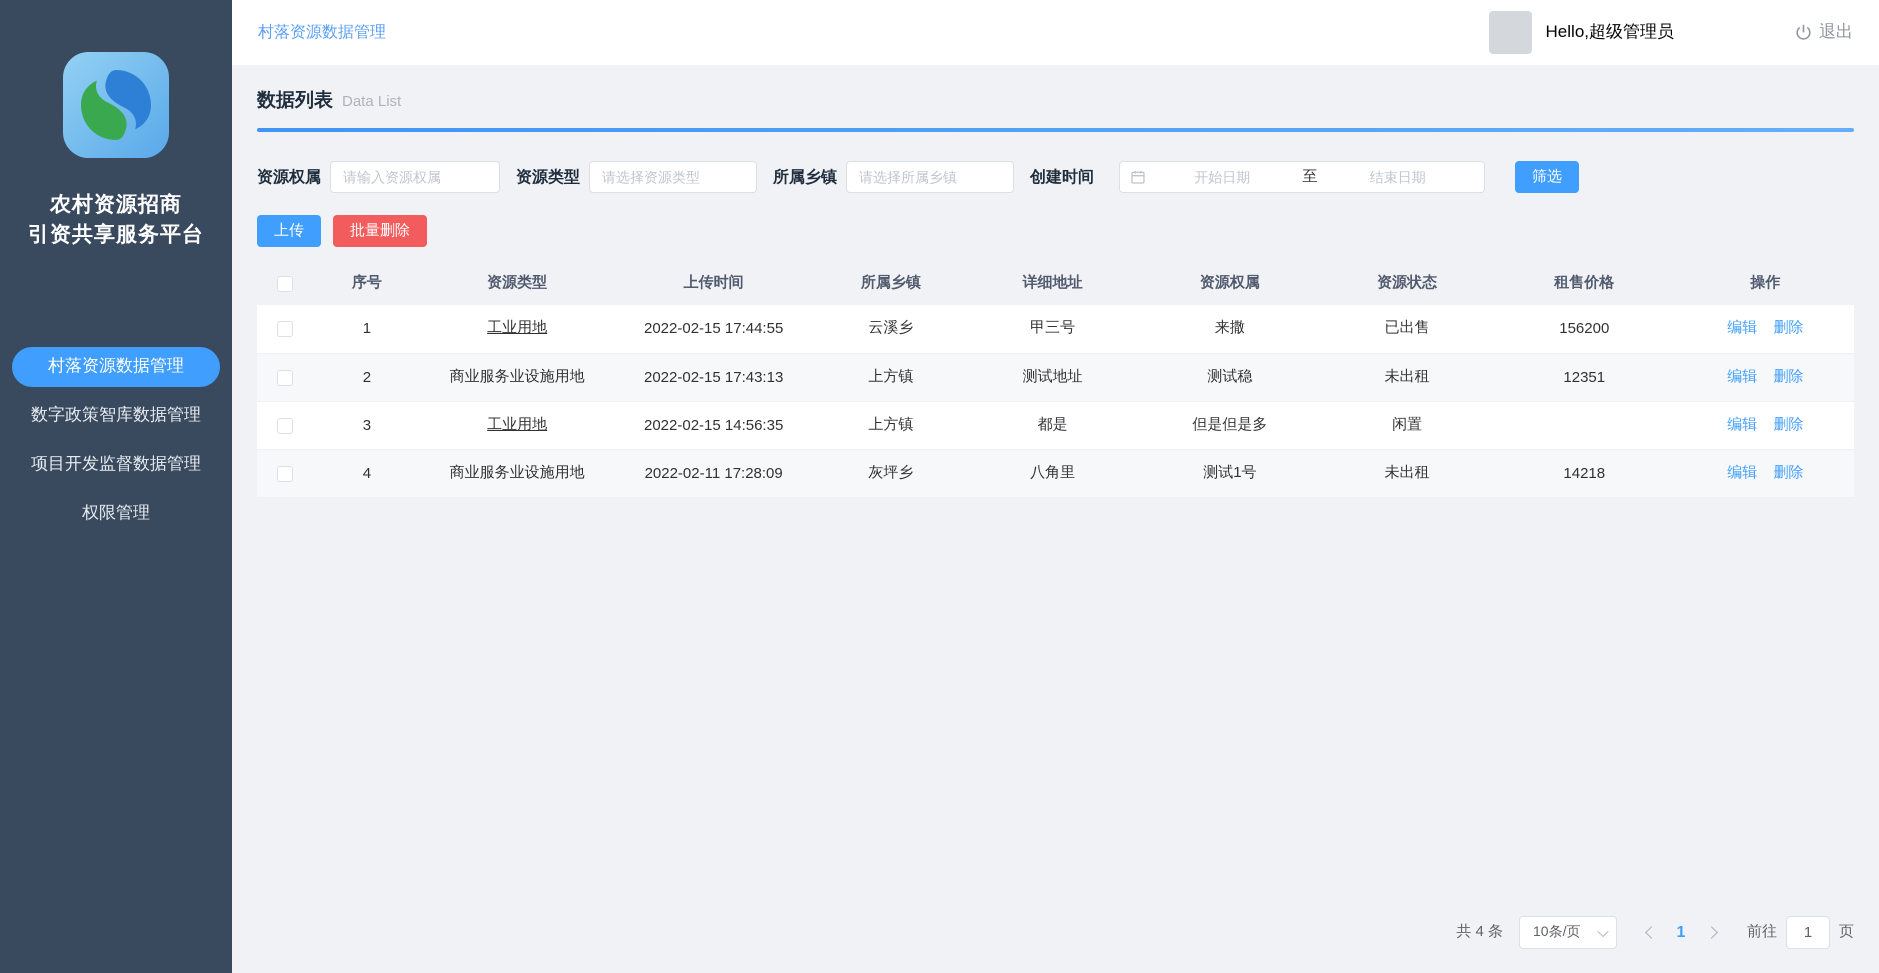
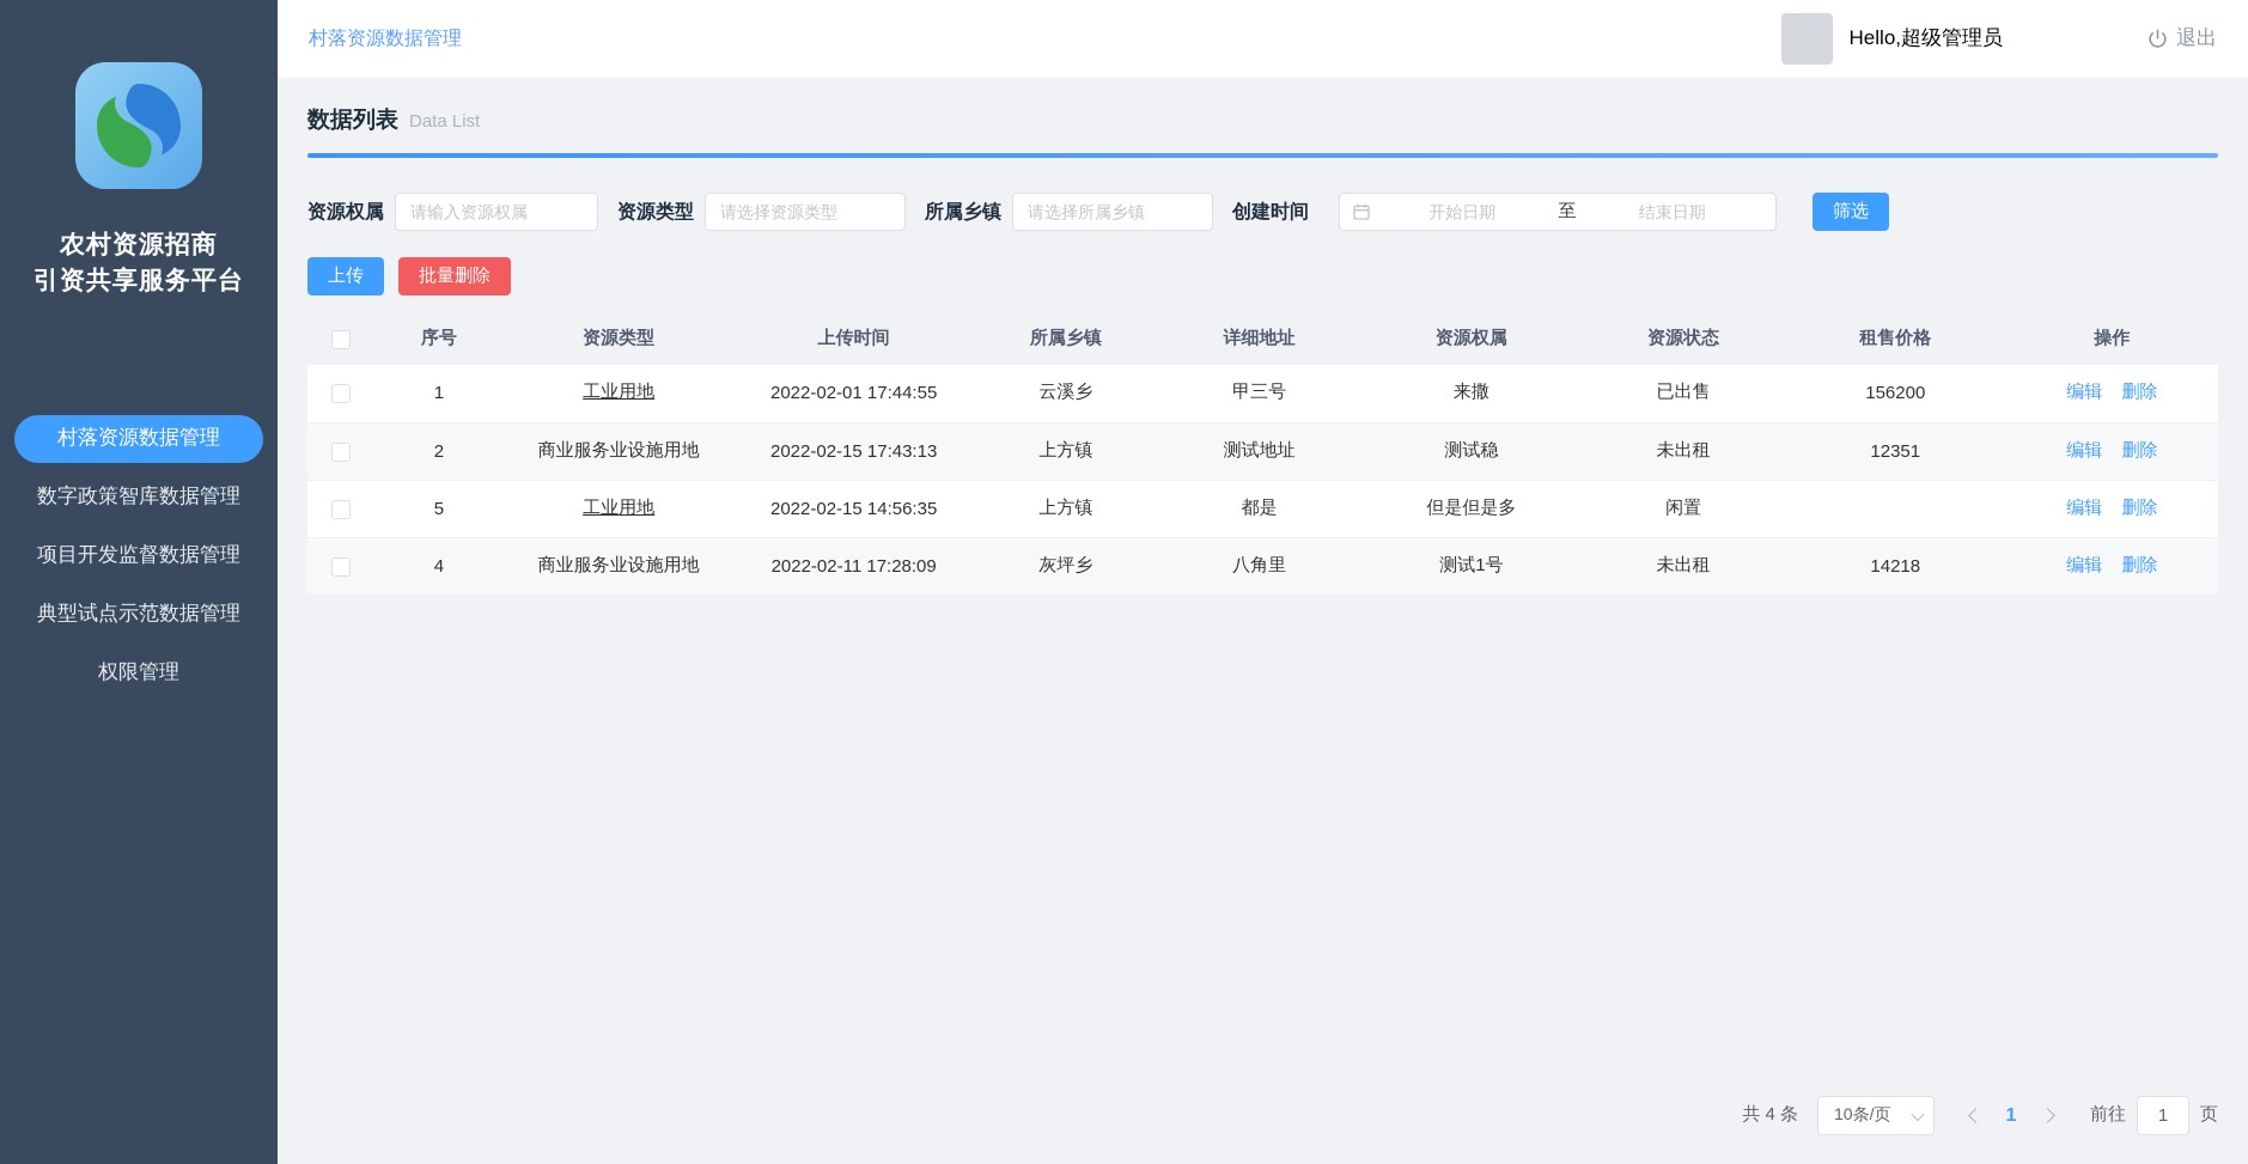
  农村资源招商
  引资共享服务平台
  村落资源数据管理
  数字政策智库数据管理
  项目开发监督数据管理
+ 典型试点示范数据管理
  权限管理
  村落资源数据管理
  Hello,超级管理员
  退出
  数据列表
  Data List
  资源权属
  请输入资源权属
  资源类型
  请选择资源类型
  所属乡镇
  请选择所属乡镇
  创建时间
  开始日期
  至
  结束日期
  筛选
  上传
  批量删除
  	序号	资源类型	上传时间	所属乡镇	详细地址	资源权属	资源状态	租售价格	操作
- 	1	工业用地	2022-02-15 17:44:55	云溪乡	甲三号	来撒	已出售	156200	编辑 删除
+ 	1	工业用地	2022-02-01 17:44:55	云溪乡	甲三号	来撒	已出售	156200	编辑 删除
  	2	商业服务业设施用地	2022-02-15 17:43:13	上方镇	测试地址	测试稳	未出租	12351	编辑 删除
- 	3	工业用地	2022-02-15 14:56:35	上方镇	都是	但是但是多	闲置		编辑 删除
+ 	5	工业用地	2022-02-15 14:56:35	上方镇	都是	但是但是多	闲置		编辑 删除
  	4	商业服务业设施用地	2022-02-11 17:28:09	灰坪乡	八角里	测试1号	未出租	14218	编辑 删除
  共 4 条
  10条/页
  1
  前往
  1
  页
